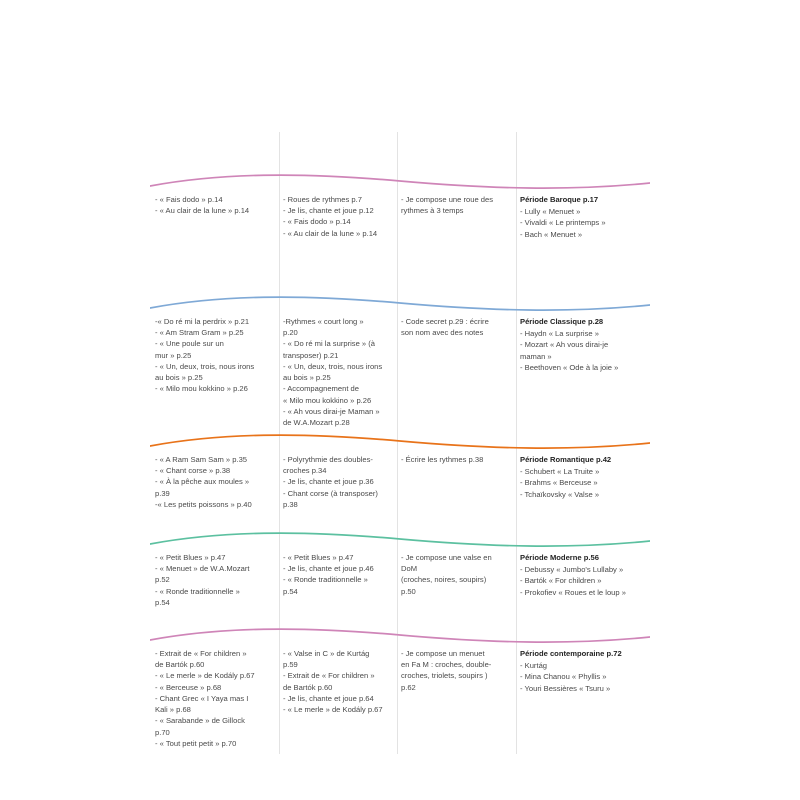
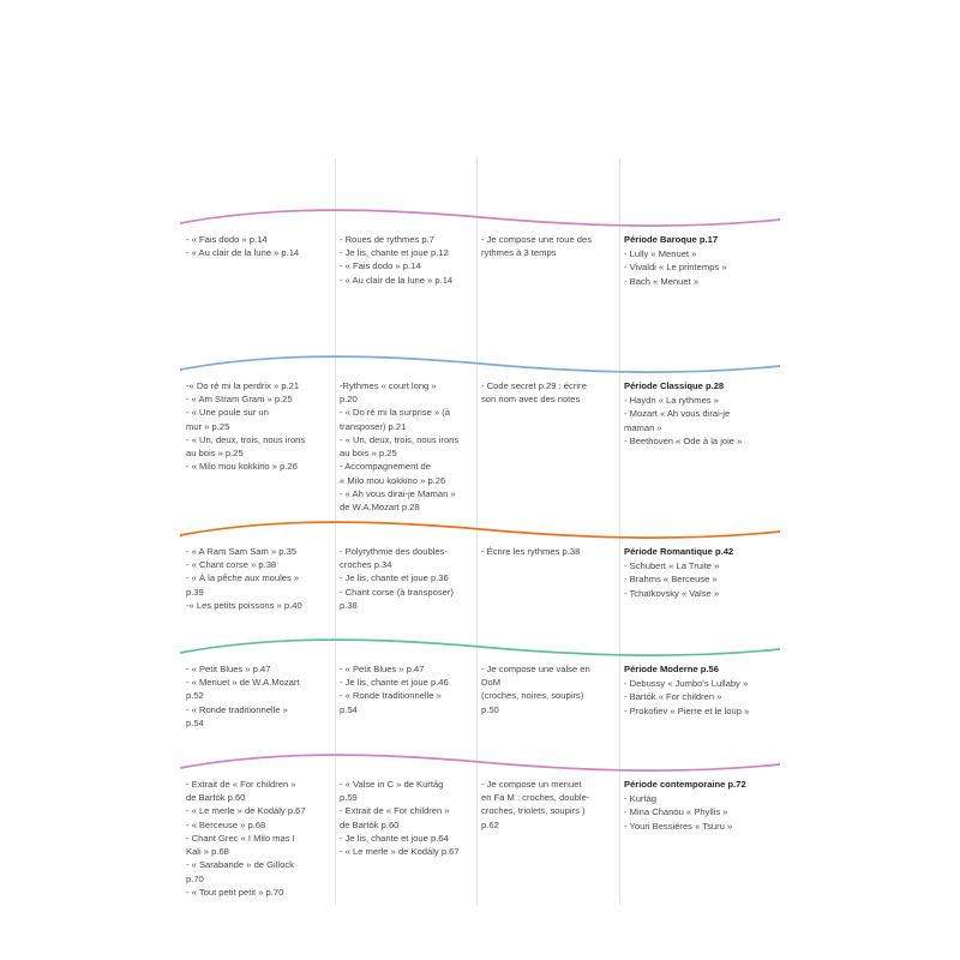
  - « Fais dodo » p.14
  - « Au clair de la lune » p.14
  - Roues de rythmes p.7
  - Je lis, chante et joue p.12
  - « Fais dodo » p.14
  - « Au clair de la lune » p.14
  - Je compose une roue des
  rythmes à 3 temps
  Période Baroque p.17
  - Lully « Menuet »
  - Vivaldi « Le printemps »
  - Bach « Menuet »
  -« Do ré mi la perdrix » p.21
  - « Am Stram Gram » p.25
  - « Une poule sur un
  mur » p.25
  - « Un, deux, trois, nous irons
  au bois » p.25
  - « Milo mou kokkino » p.26
  -Rythmes « court long »
  p.20
  - « Do ré mi la surprise » (à
  transposer) p.21
  - « Un, deux, trois, nous irons
  au bois » p.25
  - Accompagnement de
  « Milo mou kokkino » p.26
  - « Ah vous dirai-je Maman »
  de W.A.Mozart p.28
  - Code secret p.29 : écrire
  son nom avec des notes
  Période Classique p.28
- - Haydn « La surprise »
+ - Haydn « La rythmes »
  - Mozart « Ah vous dirai-je
  maman »
  - Beethoven « Ode à la joie »
  - « A Ram Sam Sam » p.35
  - « Chant corse » p.38
  - « À la pêche aux moules »
  p.39
  -« Les petits poissons » p.40
  - Polyrythmie des doubles-
  croches p.34
  - Je lis, chante et joue p.36
  - Chant corse (à transposer)
  p.38
  - Écrire les rythmes p.38
  Période Romantique p.42
  - Schubert « La Truite »
  - Brahms « Berceuse »
  - Tchaïkovsky « Valse »
  - « Petit Blues » p.47
  - « Menuet » de W.A.Mozart
  p.52
  - « Ronde traditionnelle »
  p.54
  - « Petit Blues » p.47
  - Je lis, chante et joue p.46
  - « Ronde traditionnelle »
  p.54
  - Je compose une valse en
  DoM
  (croches, noires, soupirs)
  p.50
  Période Moderne p.56
  - Debussy « Jumbo's Lullaby »
  - Bartók « For children »
- - Prokofiev « Roues et le loup »
+ - Prokofiev « Pierre et le loup »
  - Extrait de « For children »
  de Bartók p.60
  - « Le merle » de Kodály p.67
  - « Berceuse » p.68
- - Chant Grec « I Yaya mas I
+ - Chant Grec « I Milo mas I
  Kali » p.68
  - « Sarabande » de Gillock
  p.70
  - « Tout petit petit » p.70
  - « Valse in C » de Kurtág
  p.59
  - Extrait de « For children »
  de Bartók p.60
  - Je lis, chante et joue p.64
  - « Le merle » de Kodály p.67
  - Je compose un menuet
  en Fa M : croches, double-
  croches, triolets, soupirs )
  p.62
  Période contemporaine p.72
  - Kurtág
  - Mina Chanou « Phyllis »
  - Youri Bessières « Tsuru »
